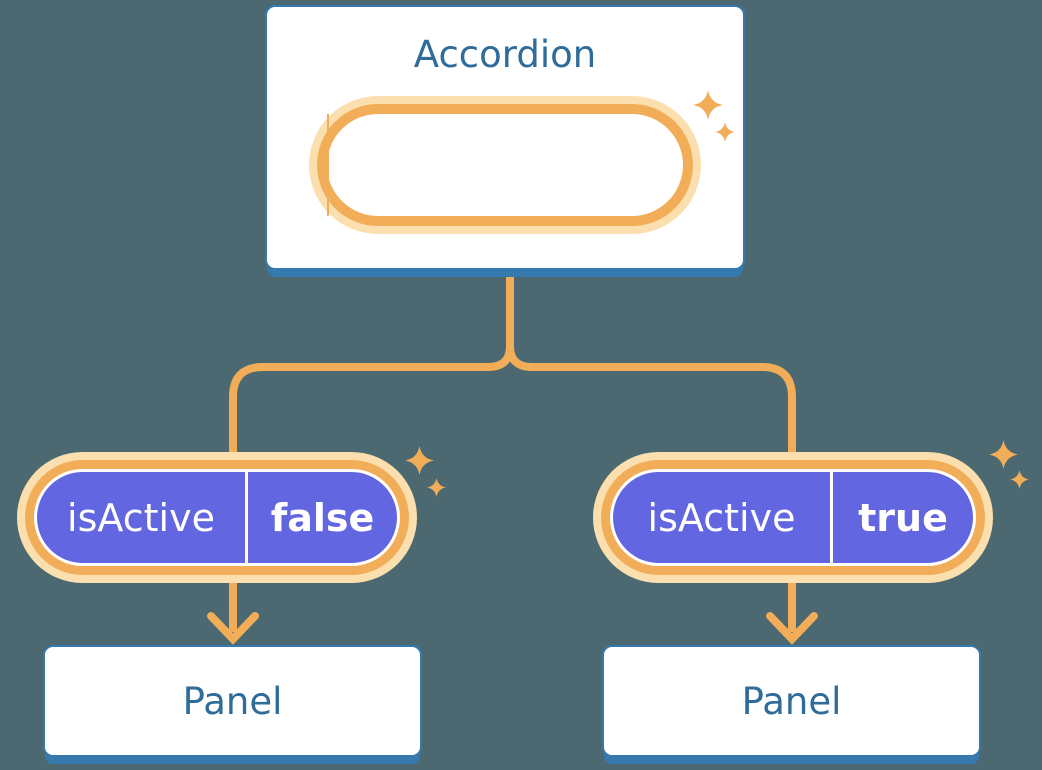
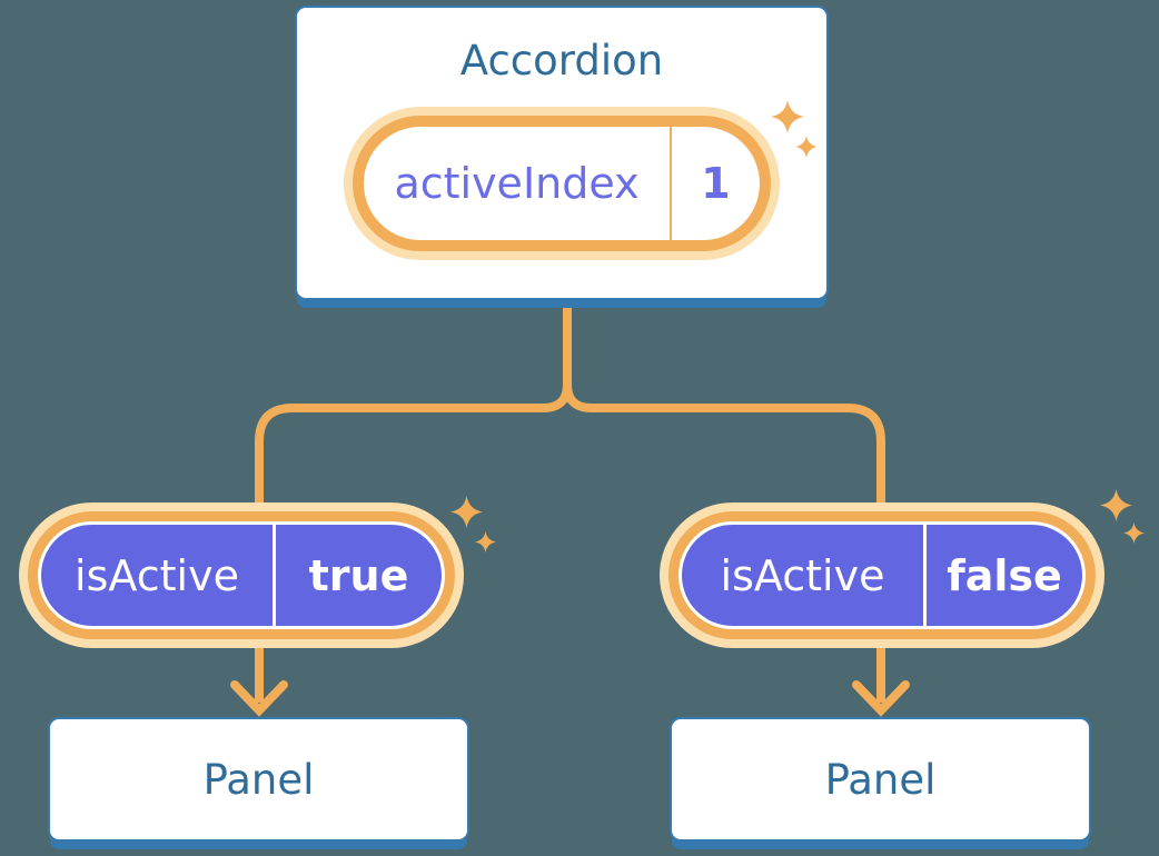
  Accordion
+ activeIndex
+ 1
  isActive
- false
+ true
  isActive
- true
+ false
  Panel
  Panel
